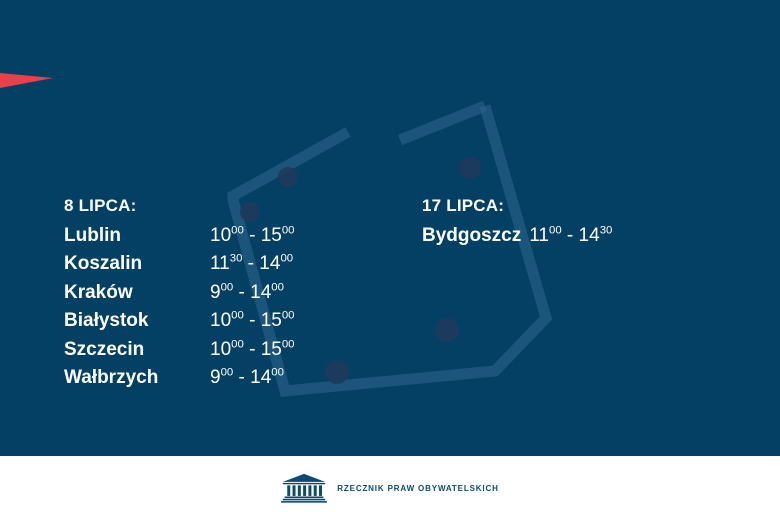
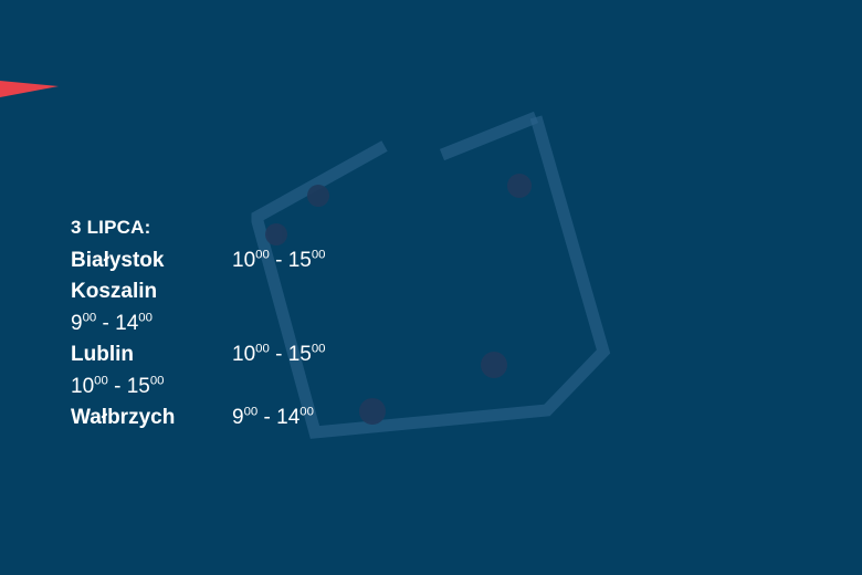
- 8 LIPCA:
+ 3 LIPCA:
- Lublin
+ Białystok
  1000 - 1500
  Koszalin
- 1130 - 1400
- Kraków
  900 - 1400
- Białystok
+ Lublin
  1000 - 1500
- Szczecin
  1000 - 1500
  Wałbrzych
  900 - 1400
- 17 LIPCA:
- Bydgoszcz
- 1100 - 1430
- RZECZNIK PRAW OBYWATELSKICH
